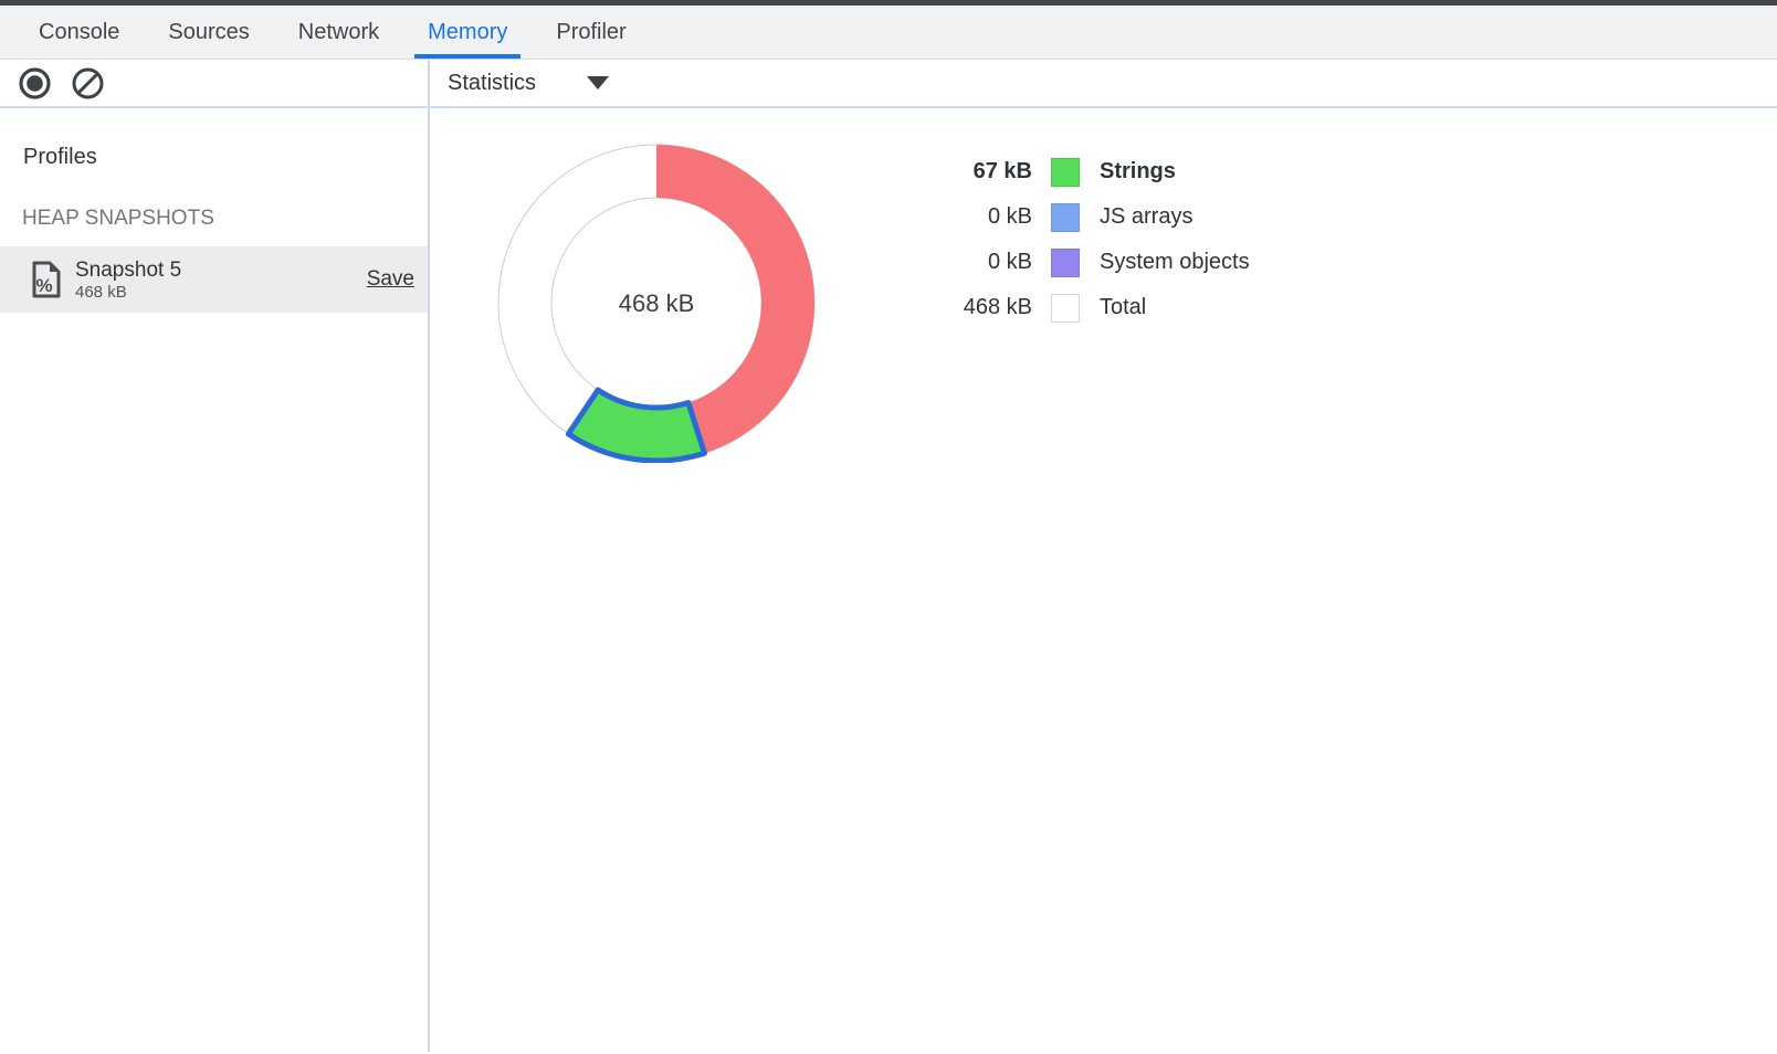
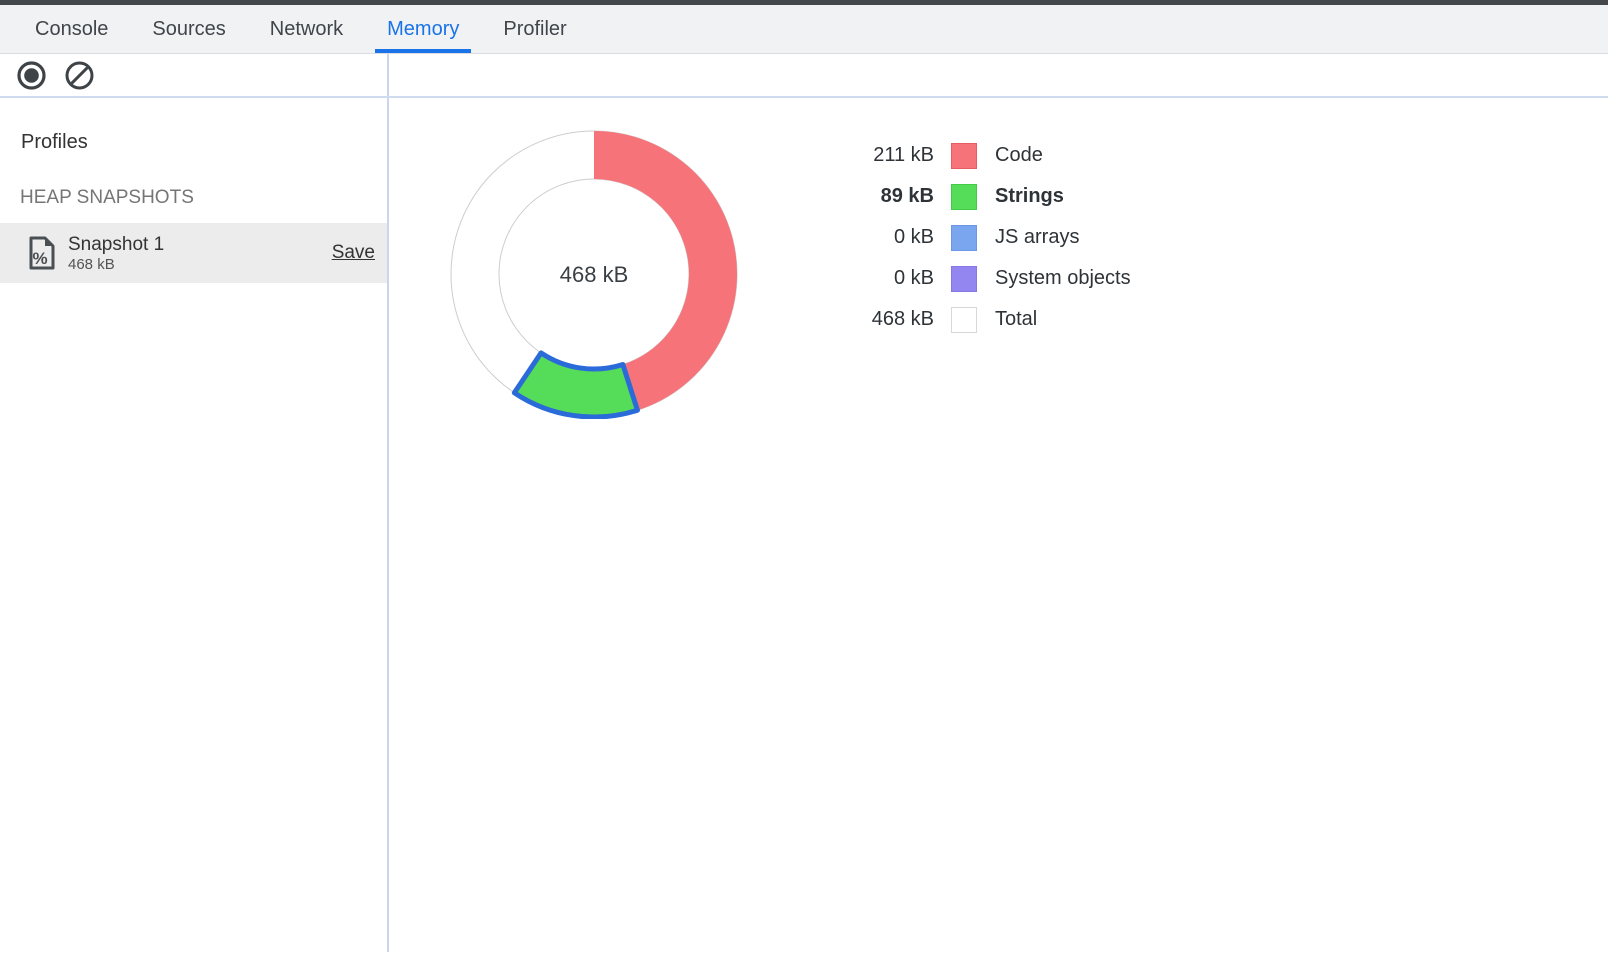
  Console
  Sources
  Network
  Memory
  Profiler
- Statistics
  Profiles
  HEAP SNAPSHOTS
  %
- Snapshot 5
+ Snapshot 1
  468 kB
  Save
  468 kB
+ 211 kB
+ Code
- 67 kB
+ 89 kB
  Strings
  0 kB
  JS arrays
  0 kB
  System objects
  468 kB
  Total
